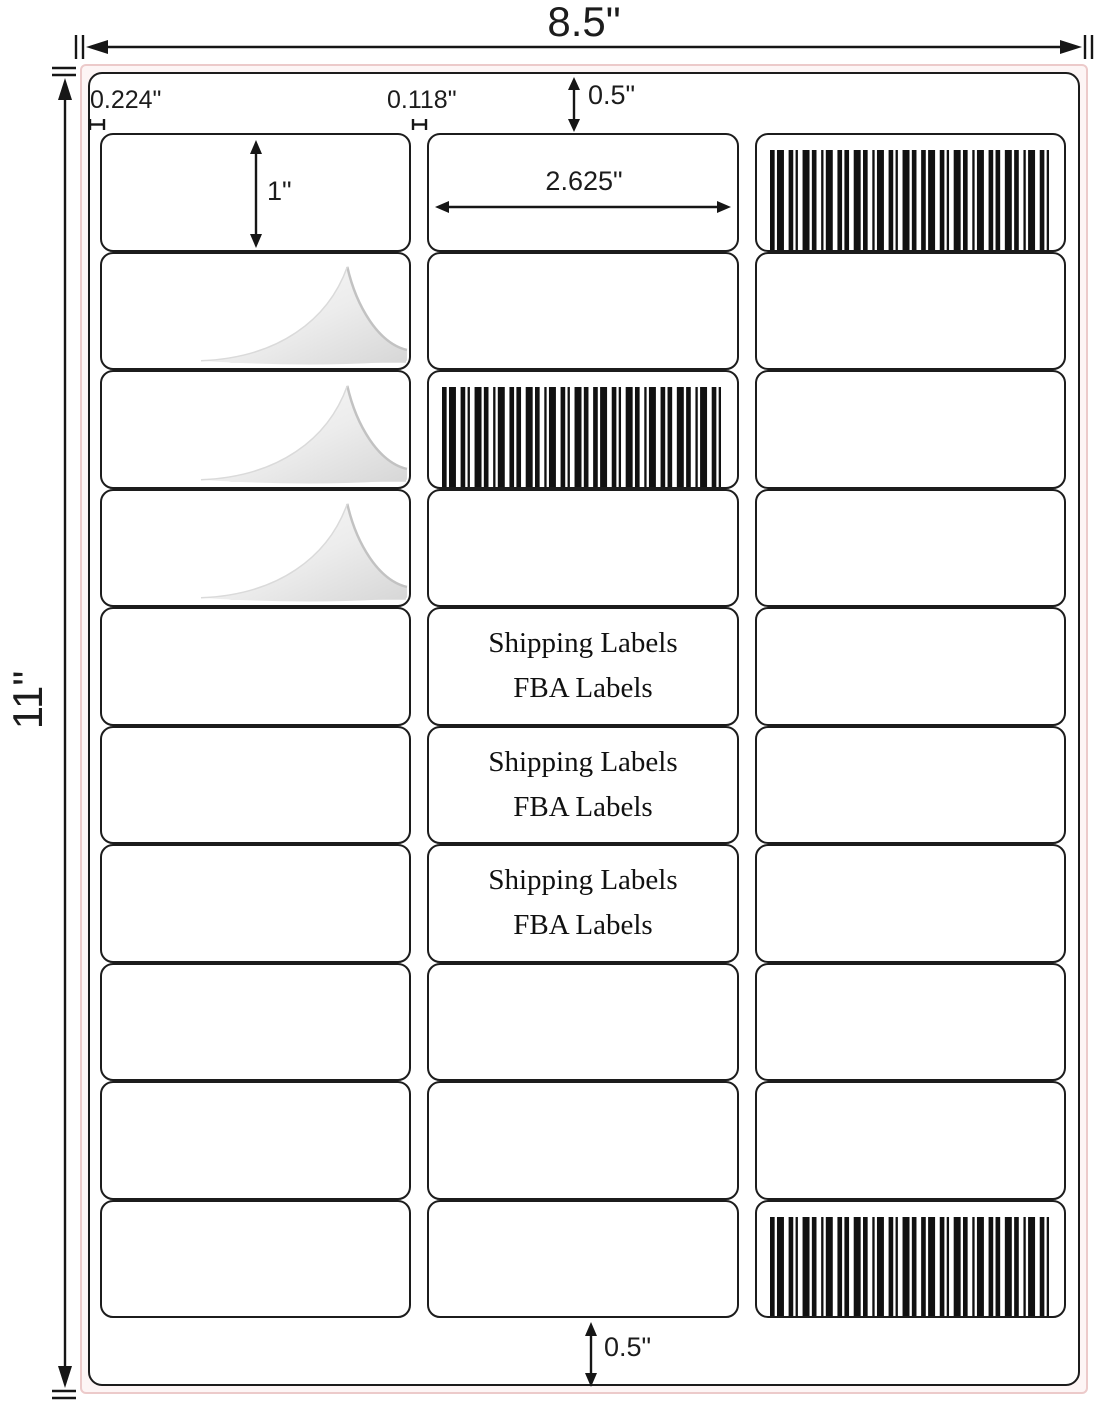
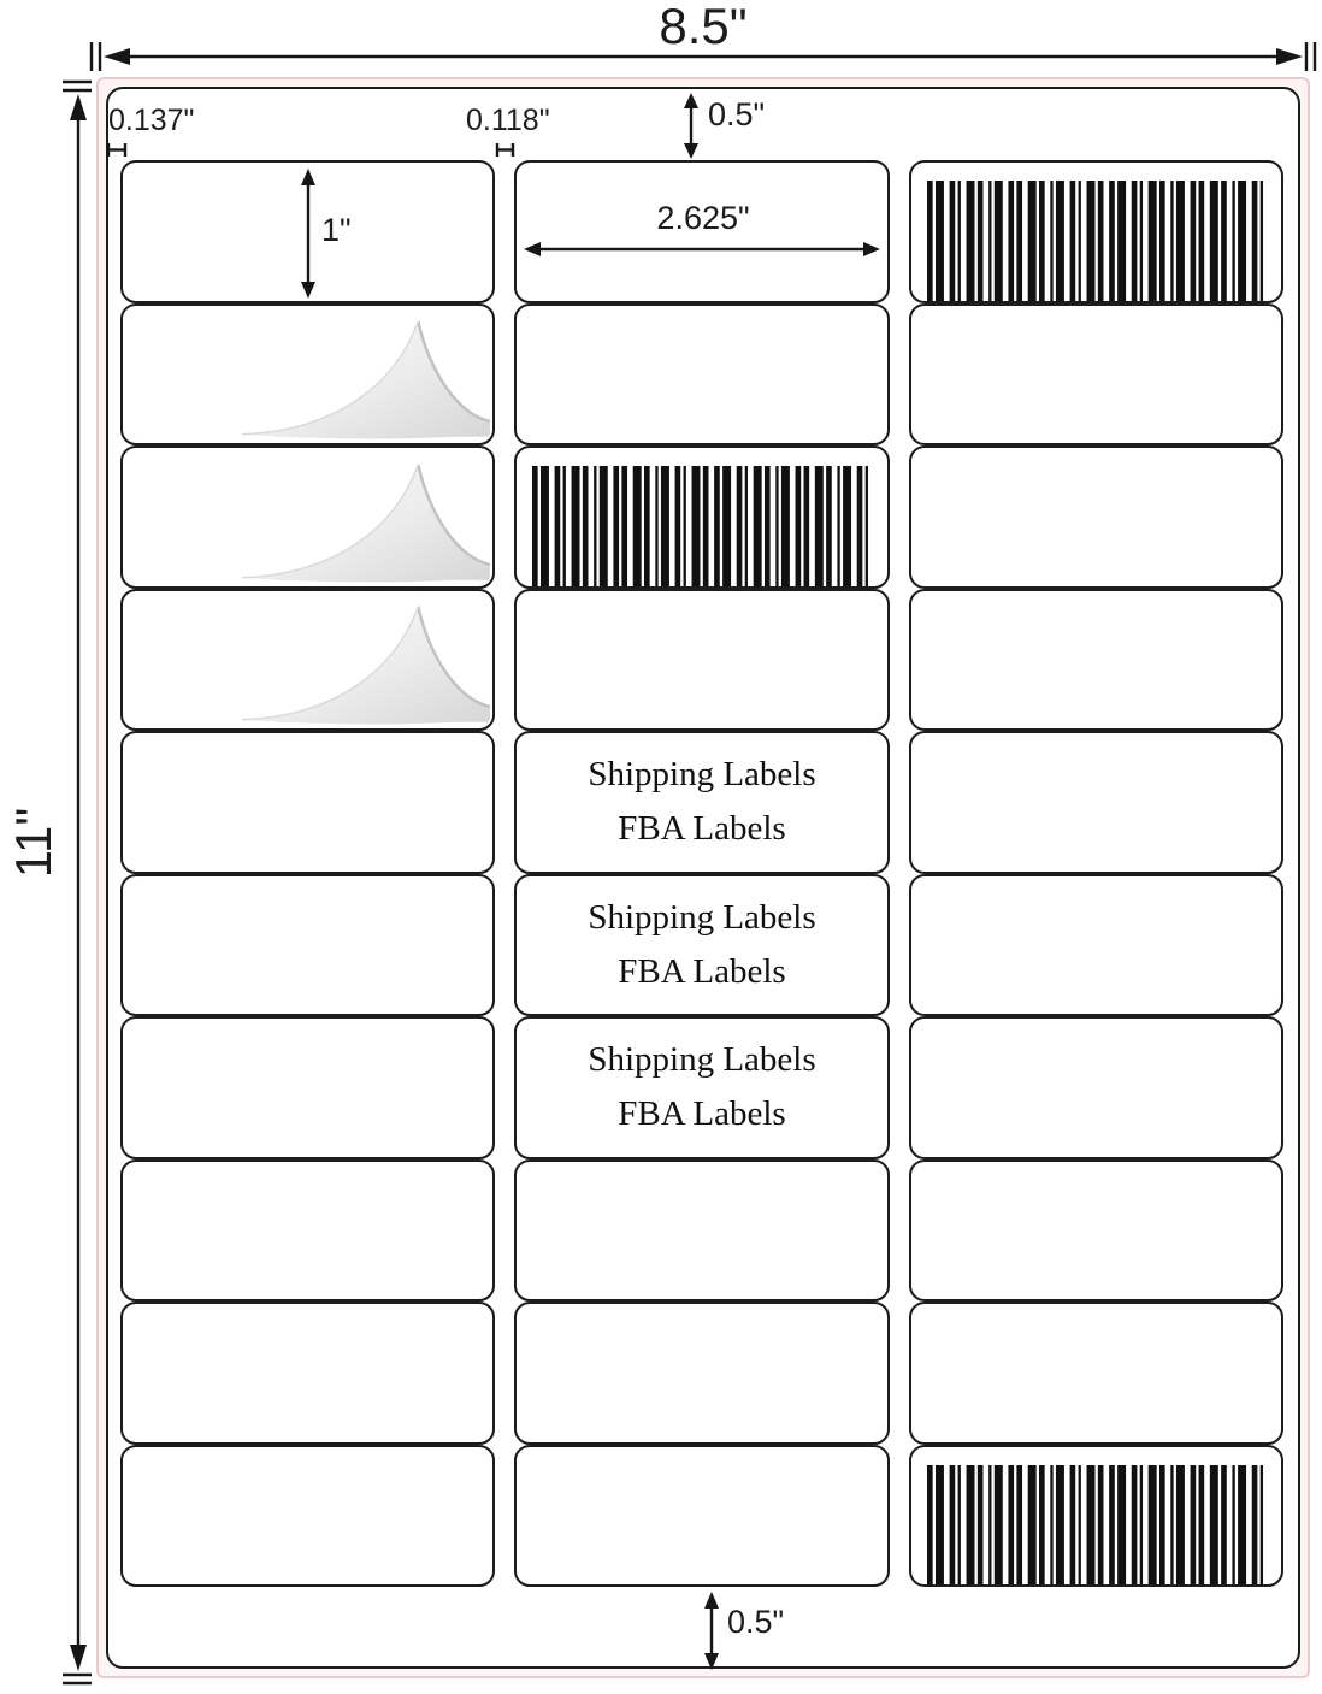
  Shipping Labels
  FBA Labels
  Shipping Labels
  FBA Labels
  Shipping Labels
  FBA Labels
  8.5"
  0.5"
- 0.224"
+ 0.137"
  0.118"
  1"
  2.625"
  0.5"
